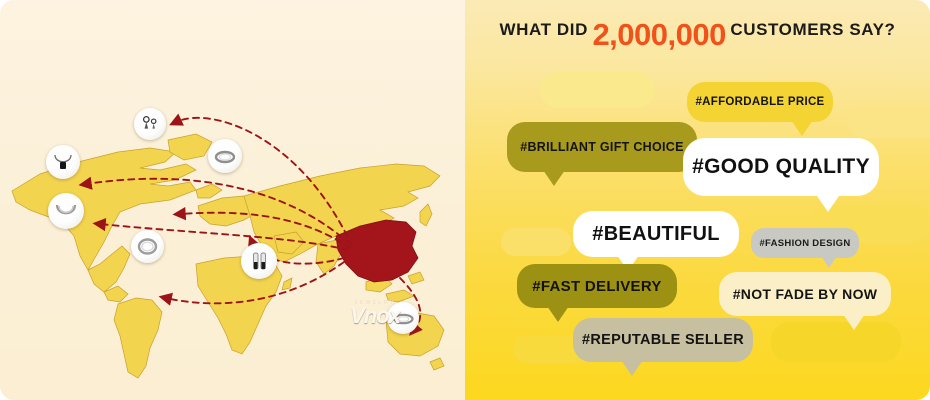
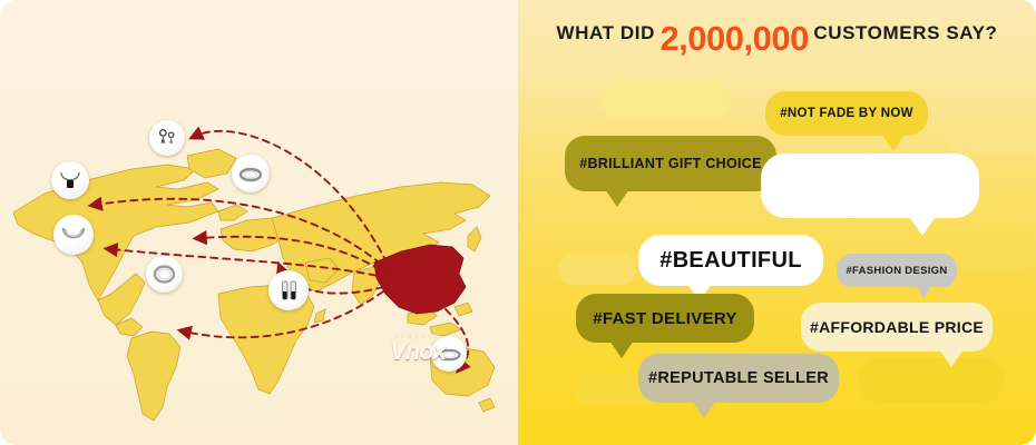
  Vnox
  WHAT DID 2,000,000 CUSTOMERS SAY?
- #AFFORDABLE PRICE
+ #NOT FADE BY NOW
  #BRILLIANT GIFT CHOICE
- #GOOD QUALITY
  #BEAUTIFUL
  #FASHION DESIGN
  #FAST DELIVERY
- #NOT FADE BY NOW
+ #AFFORDABLE PRICE
  #REPUTABLE SELLER
